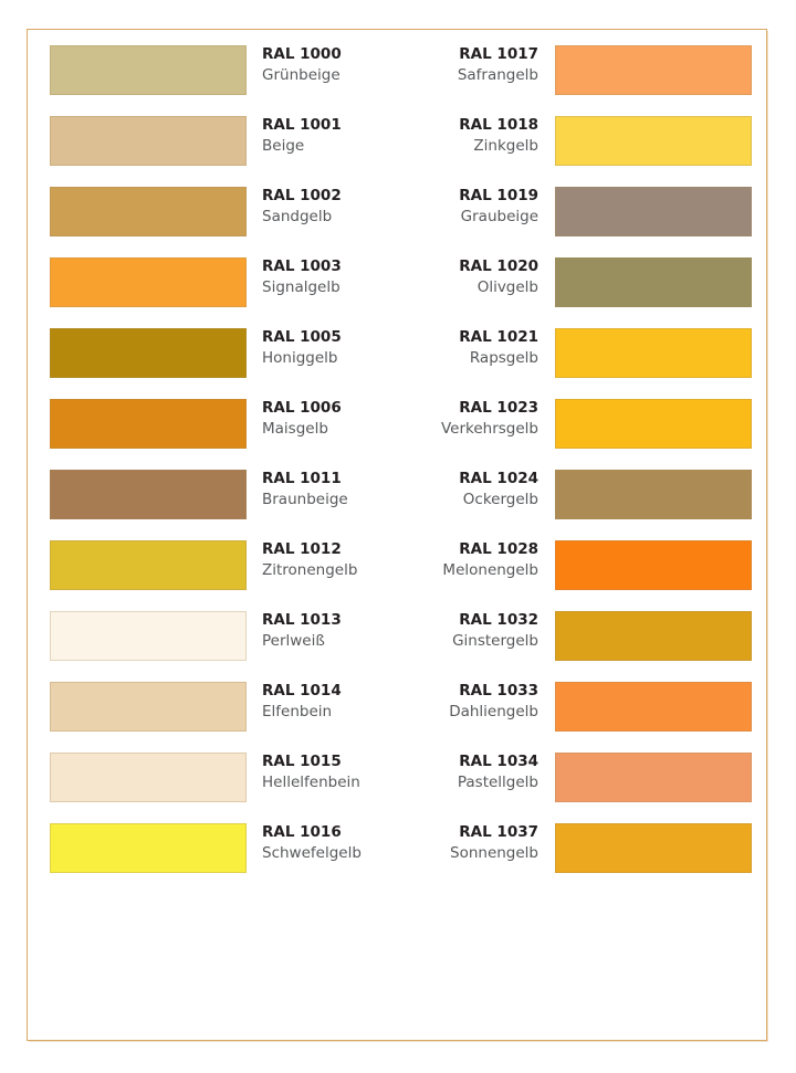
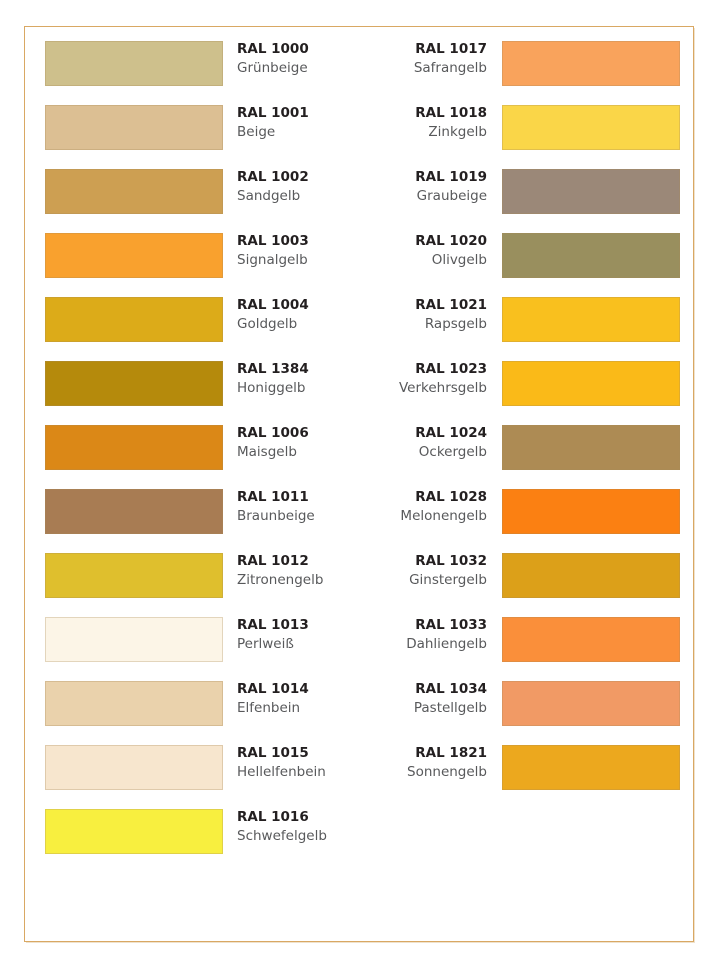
  RAL 1000
  Grünbeige
  RAL 1001
  Beige
  RAL 1002
  Sandgelb
  RAL 1003
  Signalgelb
+ RAL 1004
+ Goldgelb
- RAL 1005
+ RAL 1384
  Honiggelb
  RAL 1006
  Maisgelb
  RAL 1011
  Braunbeige
  RAL 1012
  Zitronengelb
  RAL 1013
  Perlweiß
  RAL 1014
  Elfenbein
  RAL 1015
  Hellelfenbein
  RAL 1016
  Schwefelgelb
  RAL 1017
  Safrangelb
  RAL 1018
  Zinkgelb
  RAL 1019
  Graubeige
  RAL 1020
  Olivgelb
  RAL 1021
  Rapsgelb
  RAL 1023
  Verkehrsgelb
  RAL 1024
  Ockergelb
  RAL 1028
  Melonengelb
  RAL 1032
  Ginstergelb
  RAL 1033
  Dahliengelb
  RAL 1034
  Pastellgelb
- RAL 1037
+ RAL 1821
  Sonnengelb
